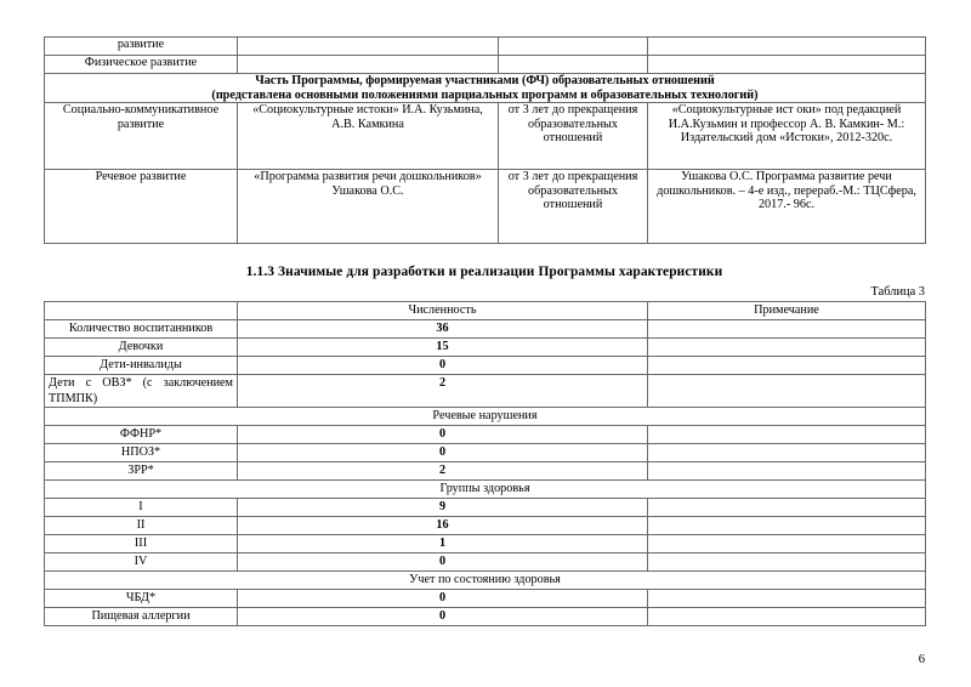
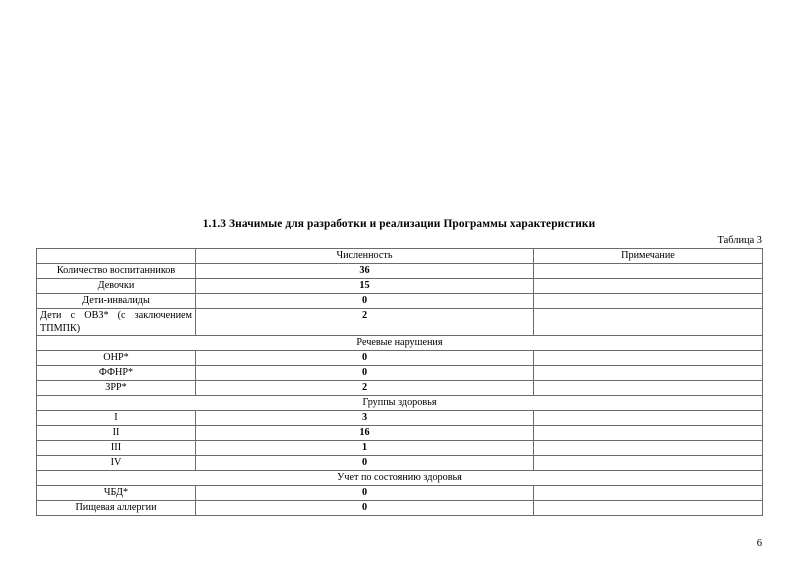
- развитие
- Физическое развитие
- Часть Программы, формируемая участниками (ФЧ) образовательных отношений (представлена основными положениями парциальных программ и образовательных технологий)
- Социально-коммуникативное развитие	«Социокультурные истоки» И.А. Кузьмина, А.В. Камкина	от 3 лет до прекращения образовательных отношений	«Социокультурные ист оки» под редакцией И.А.Кузьмин и профессор А. В. Камкин- М.: Издательский дом «Истоки», 2012-320с.
- Речевое развитие	«Программа развития речи дошкольников» Ушакова О.С.	от 3 лет до прекращения образовательных отношений	Ушакова О.С. Программа развитие речи дошкольников. – 4-е изд., перераб.-М.: ТЦСфера, 2017.- 96с.
  1.1.3 Значимые для разработки и реализации Программы характеристики
  Таблица 3
  	Численность	Примечание
  Количество воспитанников	36
  Девочки	15
  Дети-инвалиды	0
  Дети с ОВЗ* (с заключением ТПМПК)	2
  Речевые нарушения
+ ОНР*	0
  ФФНР*	0
- НПОЗ*	0
  ЗРР*	2
  Группы здоровья
- I	9
+ I	3
  II	16
  III	1
  IV	0
  Учет по состоянию здоровья
  ЧБД*	0
  Пищевая аллергии	0
  6
